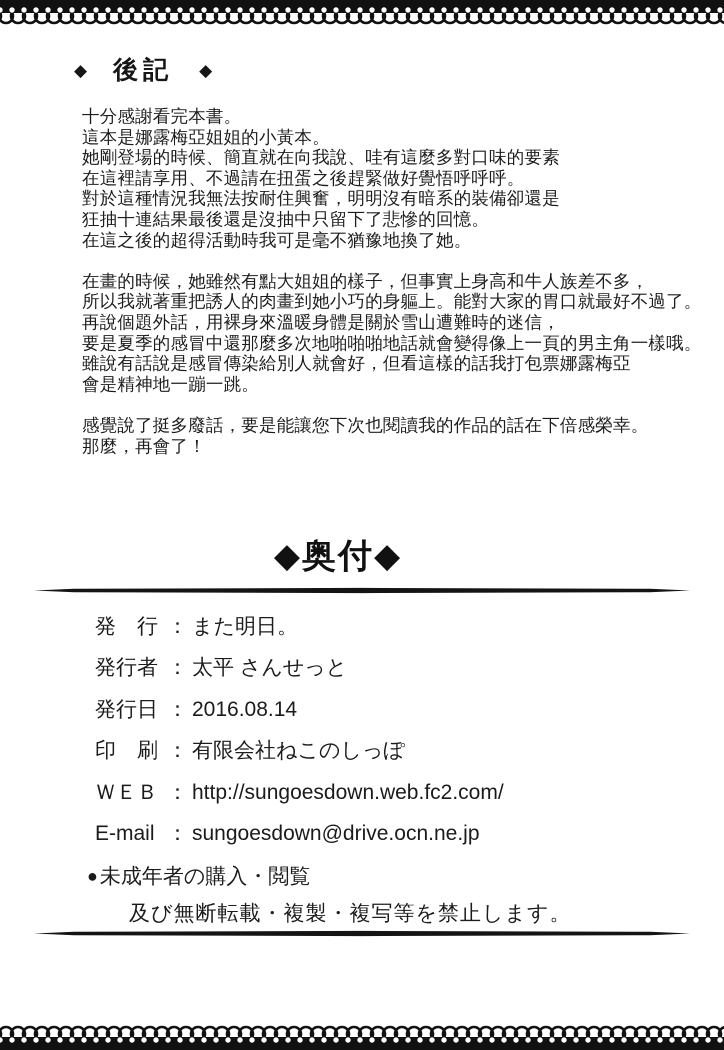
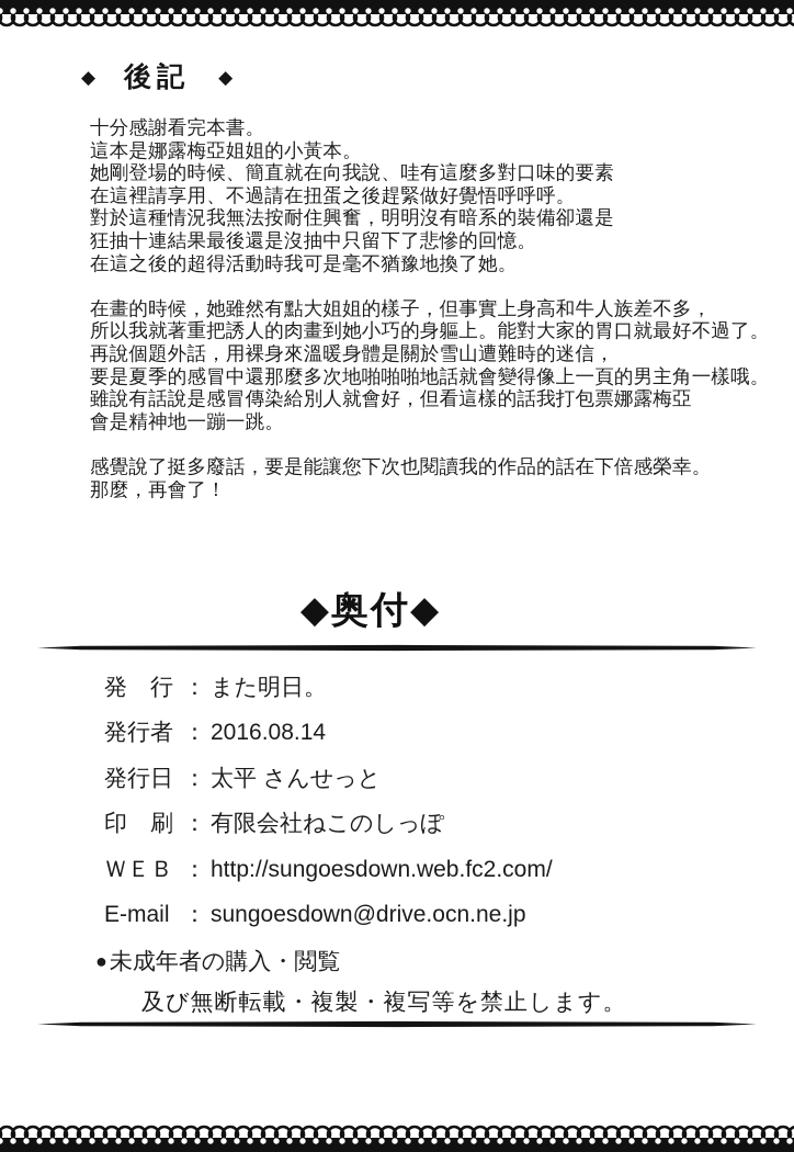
  ◆
  後記
  ◆
  十分感謝看完本書。
  這本是娜露梅亞姐姐的小黃本。
  她剛登場的時候、簡直就在向我說、哇有這麼多對口味的要素
  在這裡請享用、不過請在扭蛋之後趕緊做好覺悟呼呼呼。
  對於這種情況我無法按耐住興奮，明明沒有暗系的裝備卻還是
  狂抽十連結果最後還是沒抽中只留下了悲慘的回憶。
  在這之後的超得活動時我可是毫不猶豫地換了她。
  在畫的時候，她雖然有點大姐姐的樣子，但事實上身高和牛人族差不多，
  所以我就著重把誘人的肉畫到她小巧的身軀上。能對大家的胃口就最好不過了。
  再說個題外話，用裸身來溫暖身體是關於雪山遭難時的迷信，
  要是夏季的感冒中還那麼多次地啪啪啪地話就會變得像上一頁的男主角一樣哦。
  雖說有話說是感冒傳染給別人就會好，但看這樣的話我打包票娜露梅亞
  會是精神地一蹦一跳。
  感覺說了挺多廢話，要是能讓您下次也閱讀我的作品的話在下倍感榮幸。
  那麼，再會了！
  ◆奥付◆
  発 行
  ：
  また明日。
  発行者
  ：
- 太平 さんせっと
+ 2016.08.14
  発行日
  ：
- 2016.08.14
+ 太平 さんせっと
  印 刷
  ：
  有限会社ねこのしっぽ
  ＷＥＢ
  ：
  http://sungoesdown.web.fc2.com/
  E-mail
  ：
  sungoesdown@drive.ocn.ne.jp
  ●
  未成年者の購入・閲覧
  及び無断転載・複製・複写等を禁止します。
